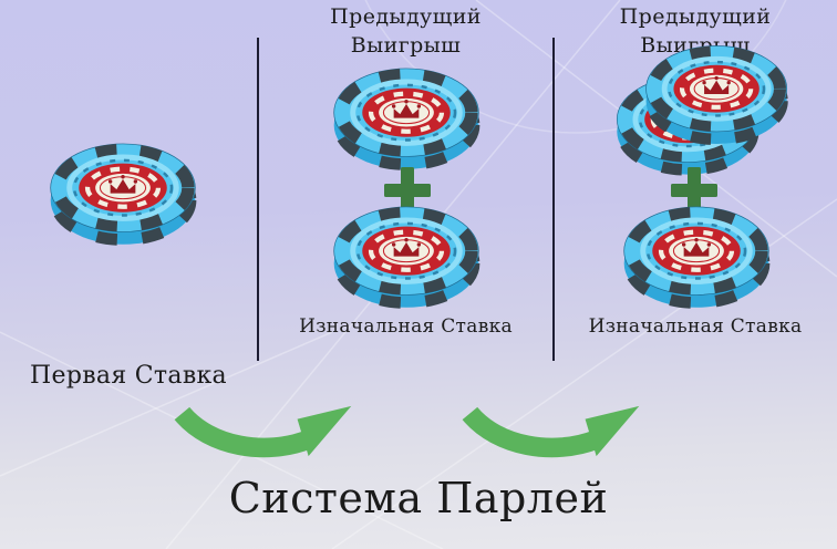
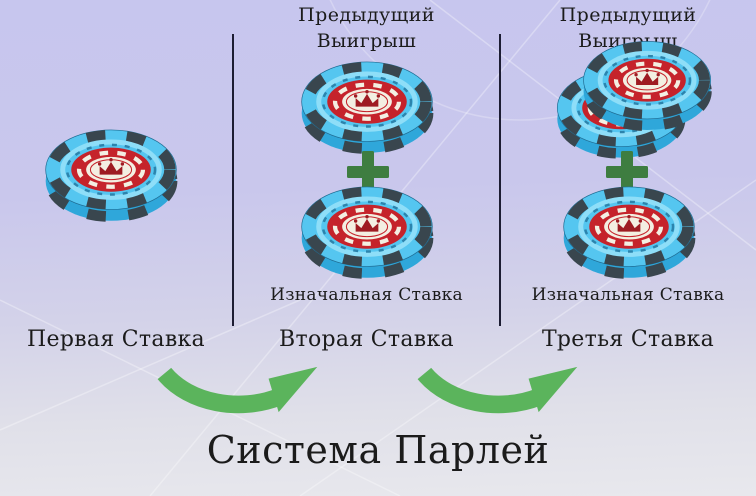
  Предыдущий Выигрыш
  Предыдущий Выигрыш
  Изначальная Ставка
  Изначальная Ставка
  Первая Ставка
+ Вторая Ставка
+ Третья Ставка
  Система Парлей
